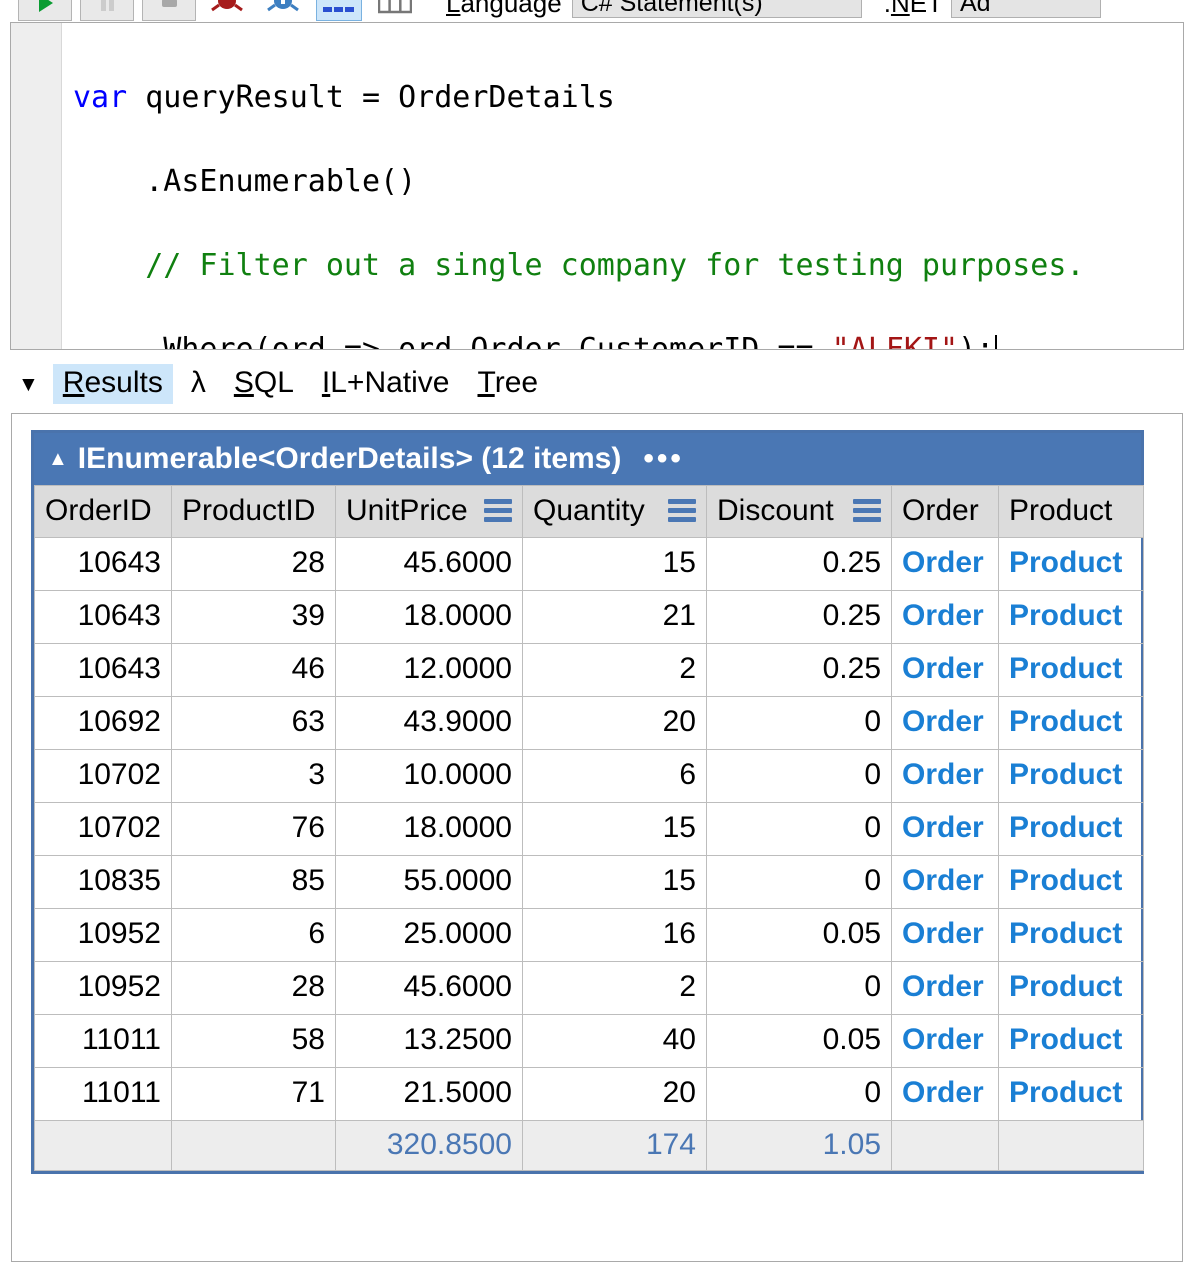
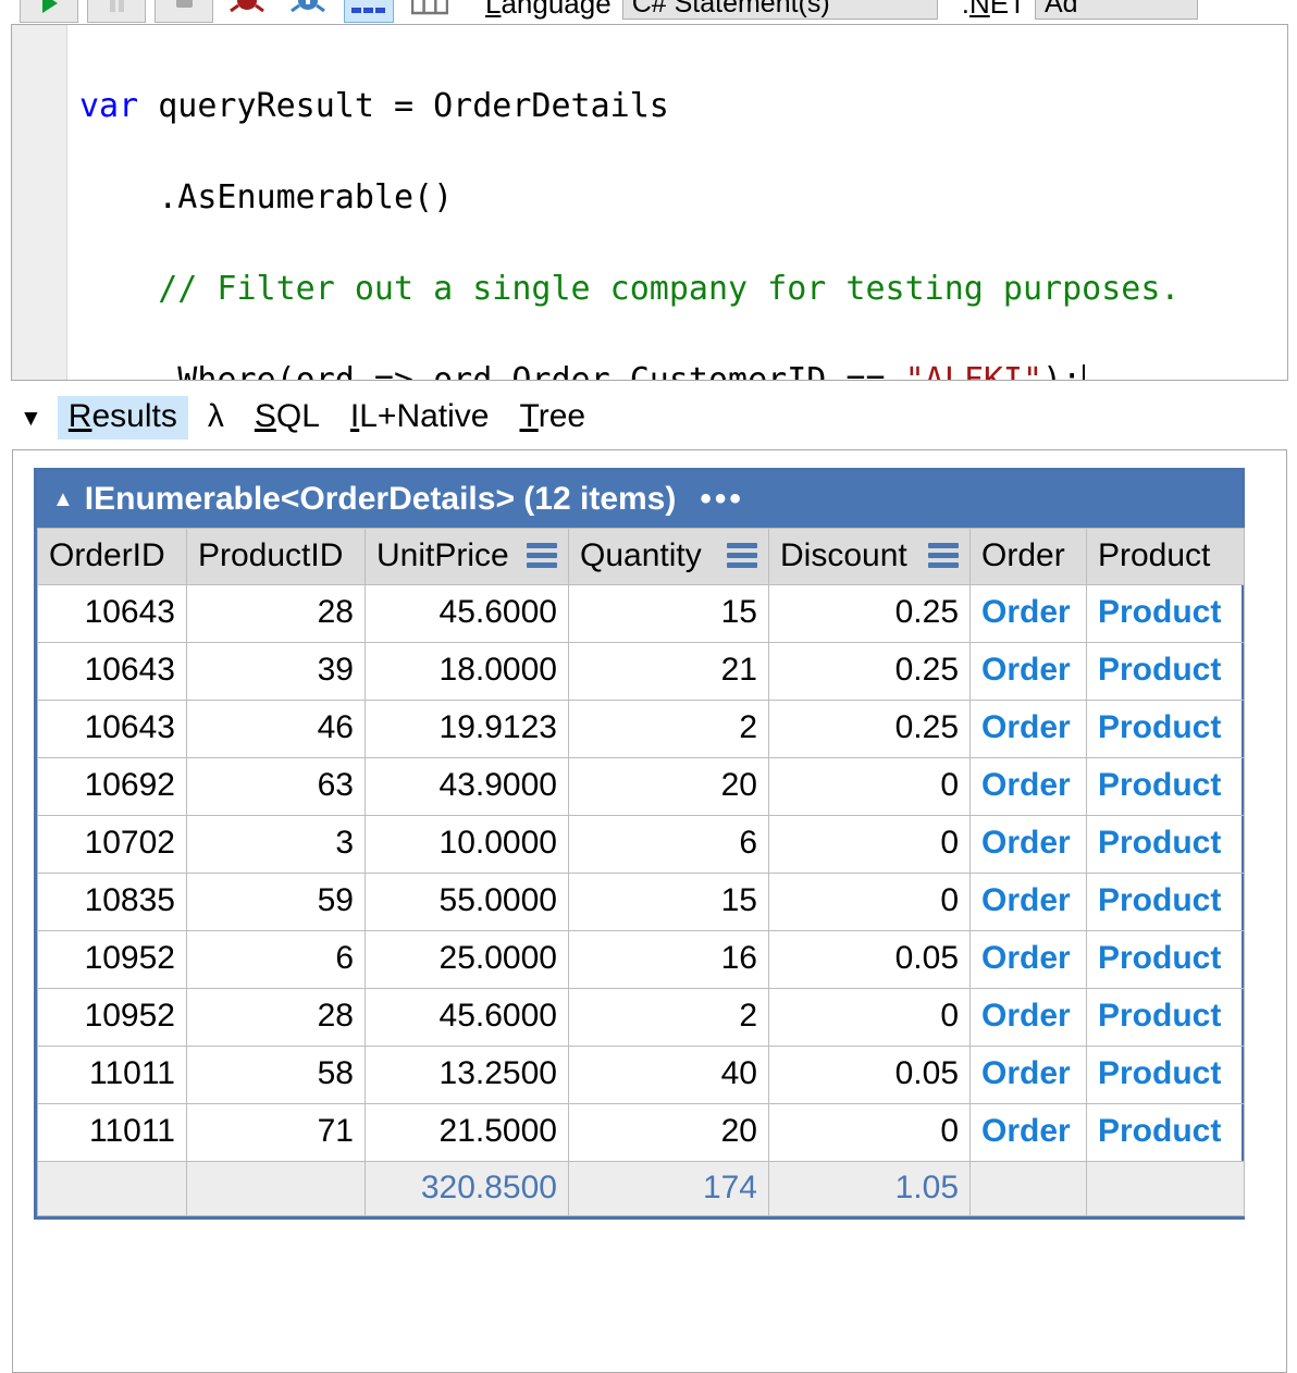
  Language
  C# Statement(s)
  .NET
  Ad
  var queryResult = OrderDetails
  .AsEnumerable()
  // Filter out a single company for testing purposes.
  ▼
  Results
  λ
  SQL
  IL+Native
  Tree
  ▲
  IEnumerable<OrderDetails> (12 items)
  •••
  OrderID	ProductID	UnitPrice	Quantity	Discount	Order	Product
  10643	28	45.6000	15	0.25	Order	Product
  10643	39	18.0000	21	0.25	Order	Product
- 10643	46	12.0000	2	0.25	Order	Product
+ 10643	46	19.9123	2	0.25	Order	Product
  10692	63	43.9000	20	0	Order	Product
  10702	3	10.0000	6	0	Order	Product
- 10702	76	18.0000	15	0	Order	Product
- 10835	85	55.0000	15	0	Order	Product
+ 10835	59	55.0000	15	0	Order	Product
  10952	6	25.0000	16	0.05	Order	Product
  10952	28	45.6000	2	0	Order	Product
  11011	58	13.2500	40	0.05	Order	Product
  11011	71	21.5000	20	0	Order	Product
  		320.8500	174	1.05
